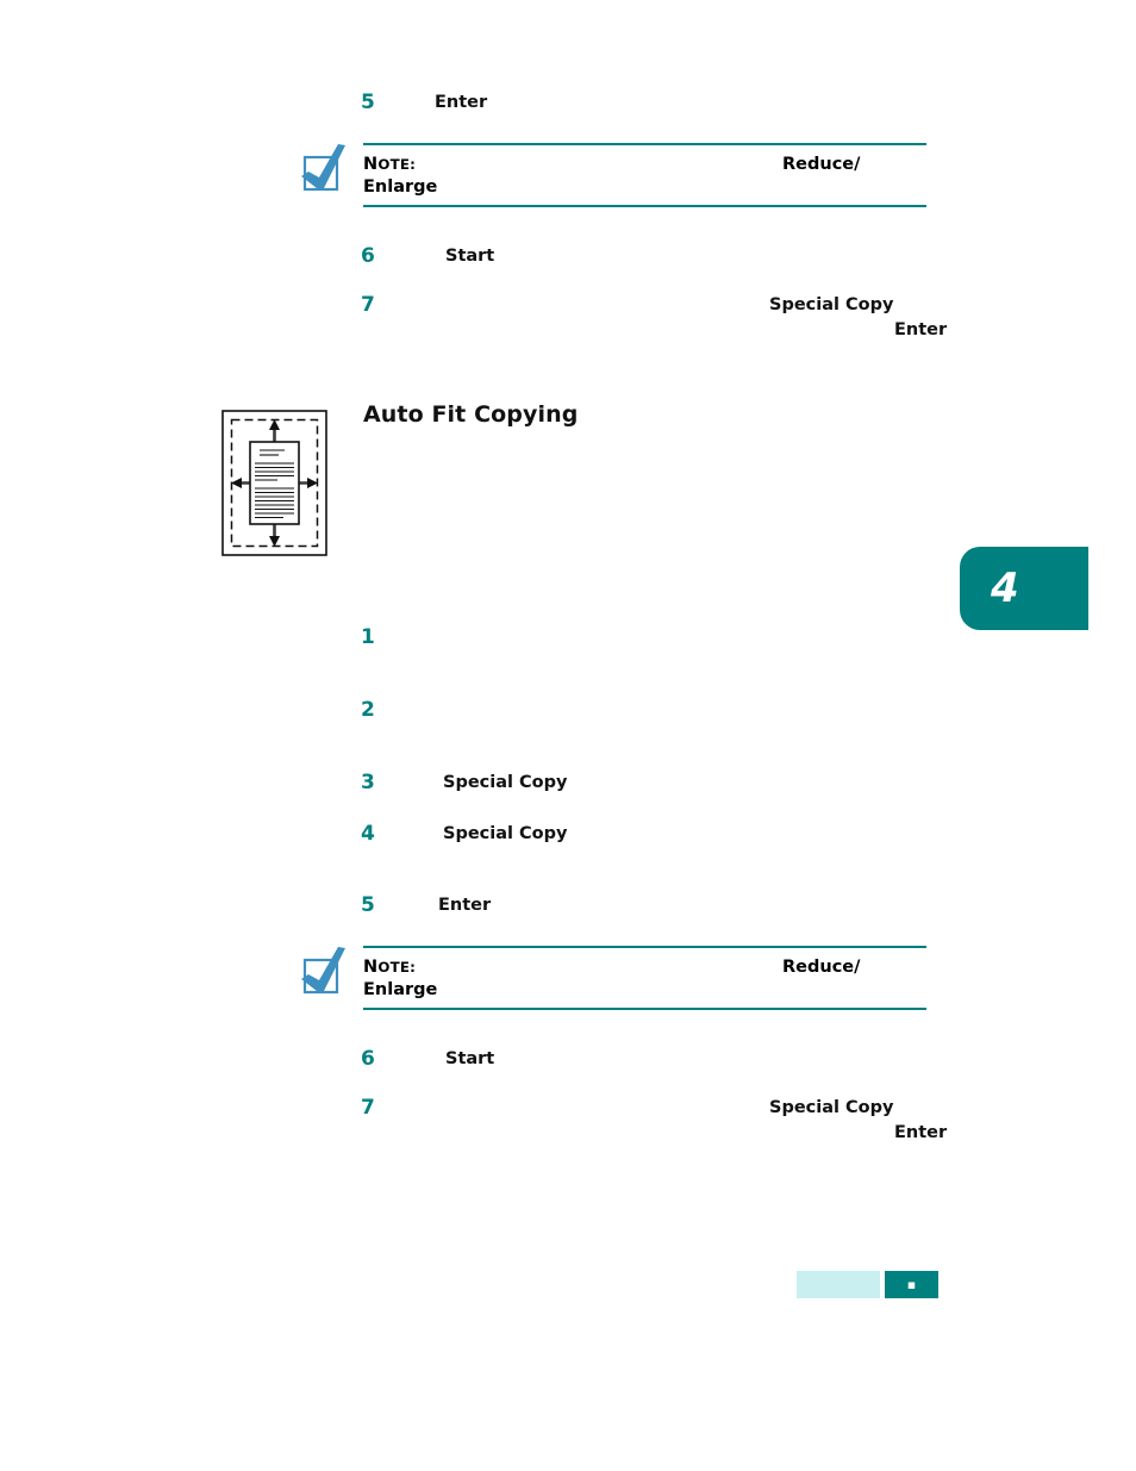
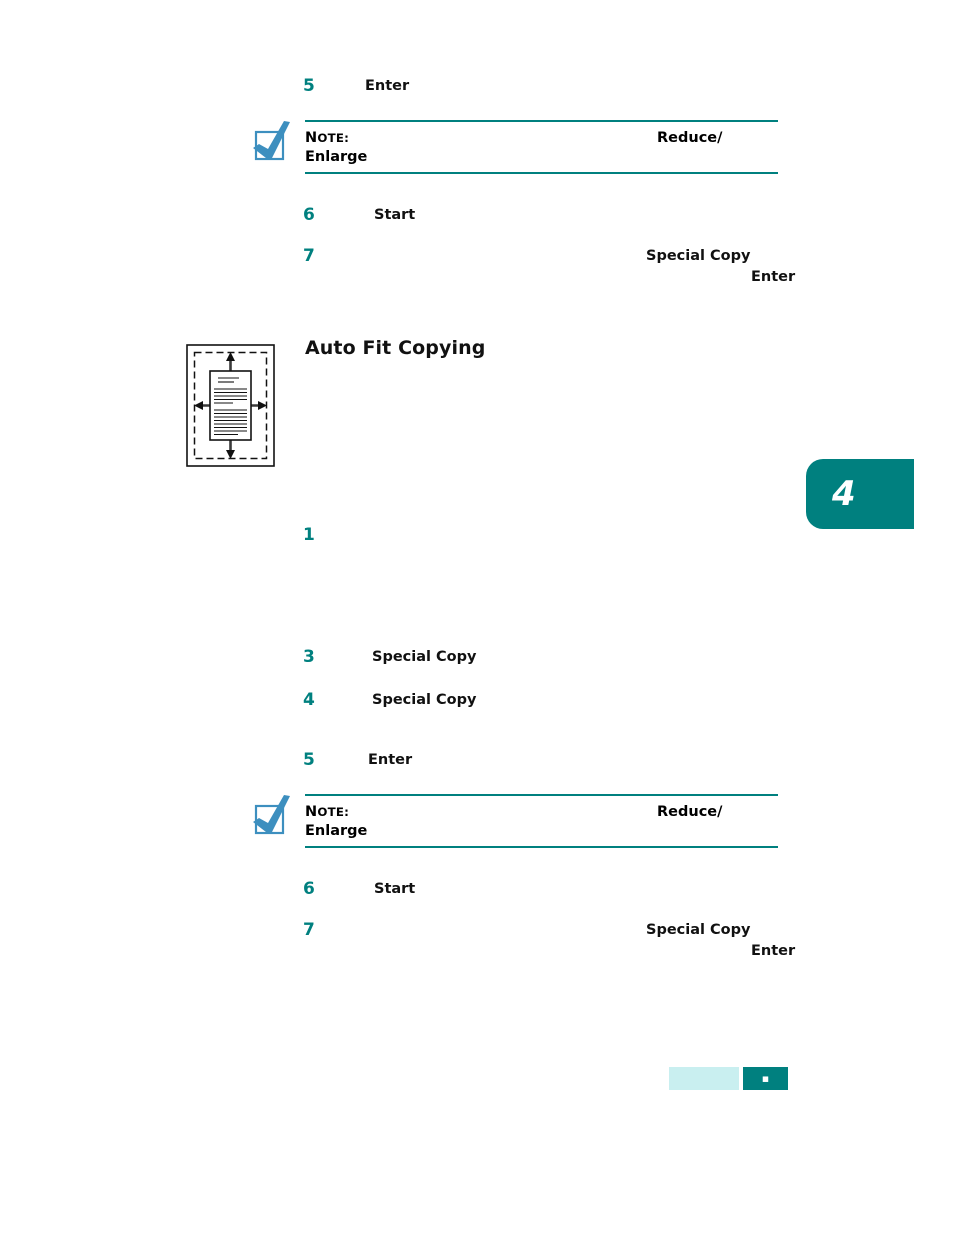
  5
  Enter
  NOTE:
  Reduce/
  Enlarge
  6
  Start
  7
  Special Copy
  Enter
  Auto Fit Copying
  4
  1
- 2
  3
  Special Copy
  4
  Special Copy
  5
  Enter
  NOTE:
  Reduce/
  Enlarge
  6
  Start
  7
  Special Copy
  Enter
  ▪
